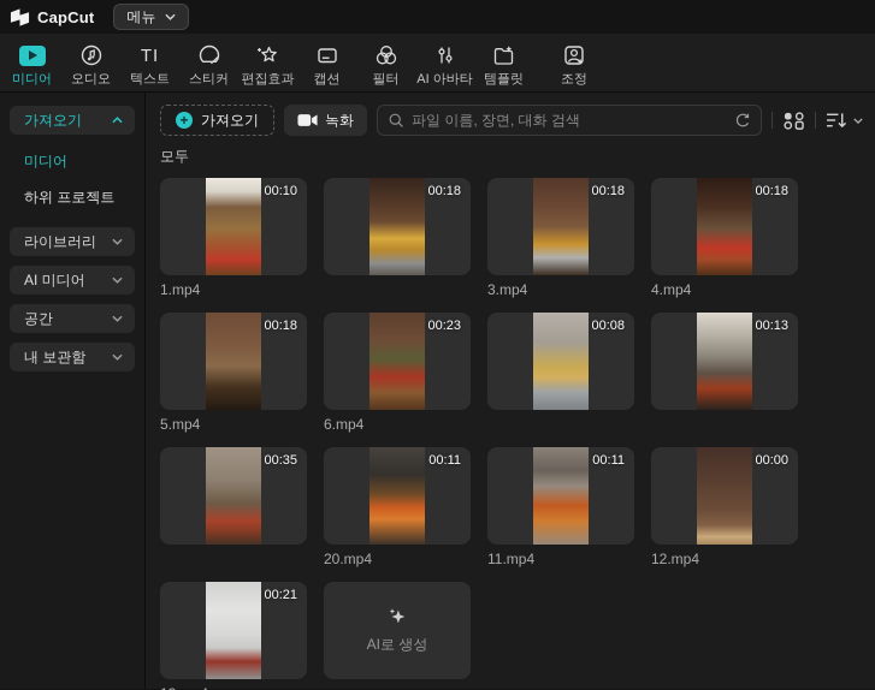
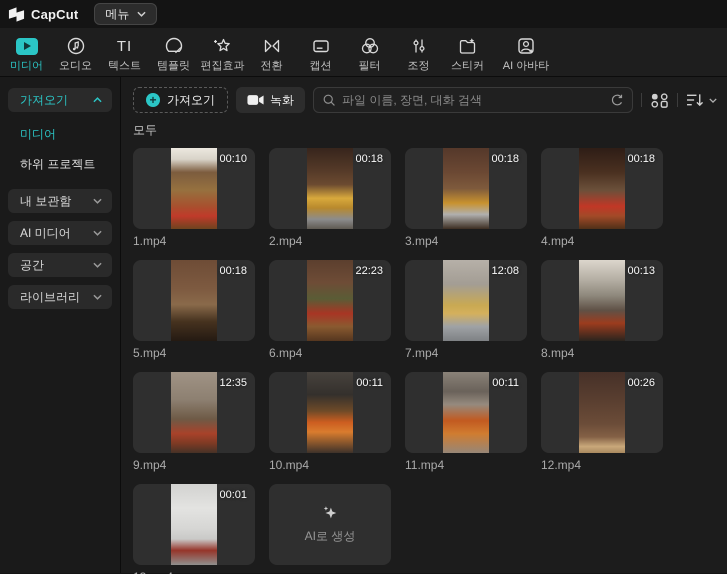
  CapCut
  메뉴
  미디어
  오디오
  TI
  텍스트
- 스티커
+ 템플릿
  편집효과
+ 전환
  캡션
  필터
- AI 아바타
+ 조정
- 템플릿
+ 스티커
- 조정
+ AI 아바타
  가져오기
  미디어
  하위 프로젝트
- 라이브러리
+ 내 보관함
  AI 미디어
  공간
- 내 보관함
+ 라이브러리
  +
  가져오기
  녹화
  파일 이름, 장면, 대화 검색
  모두
  00:10
  1.mp4
  00:18
+ 2.mp4
  00:18
  3.mp4
  00:18
  4.mp4
  00:18
  5.mp4
- 00:23
+ 22:23
  6.mp4
- 00:08
+ 12:08
+ 7.mp4
  00:13
+ 8.mp4
- 00:35
+ 12:35
+ 9.mp4
  00:11
- 20.mp4
+ 10.mp4
  00:11
  11.mp4
- 00:00
+ 00:26
  12.mp4
- 00:21
+ 00:01
  AI로 생성
